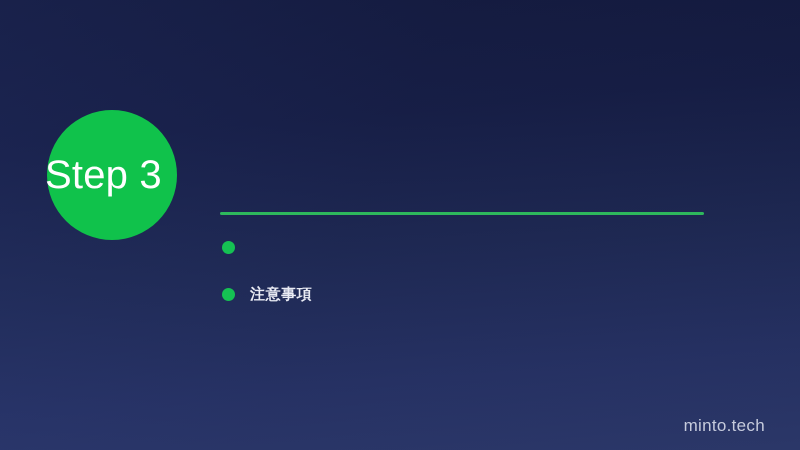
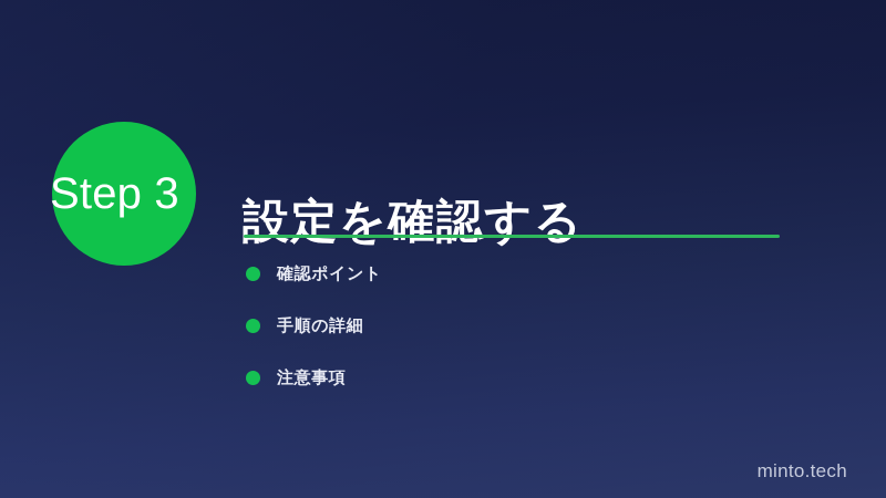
  Step 3
+ 設定を確認する
+ 確認ポイント
+ 手順の詳細
  注意事項
  minto.tech
